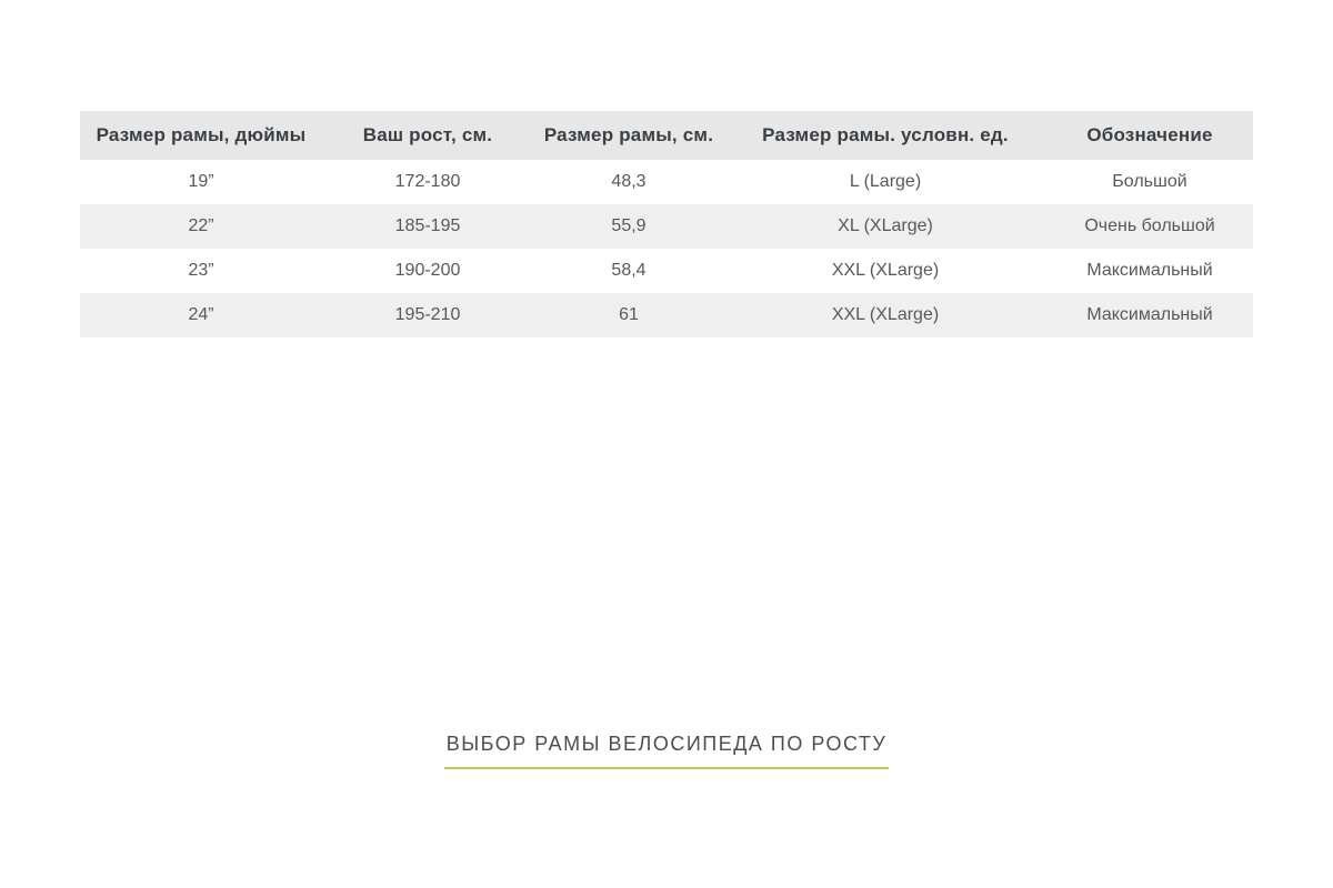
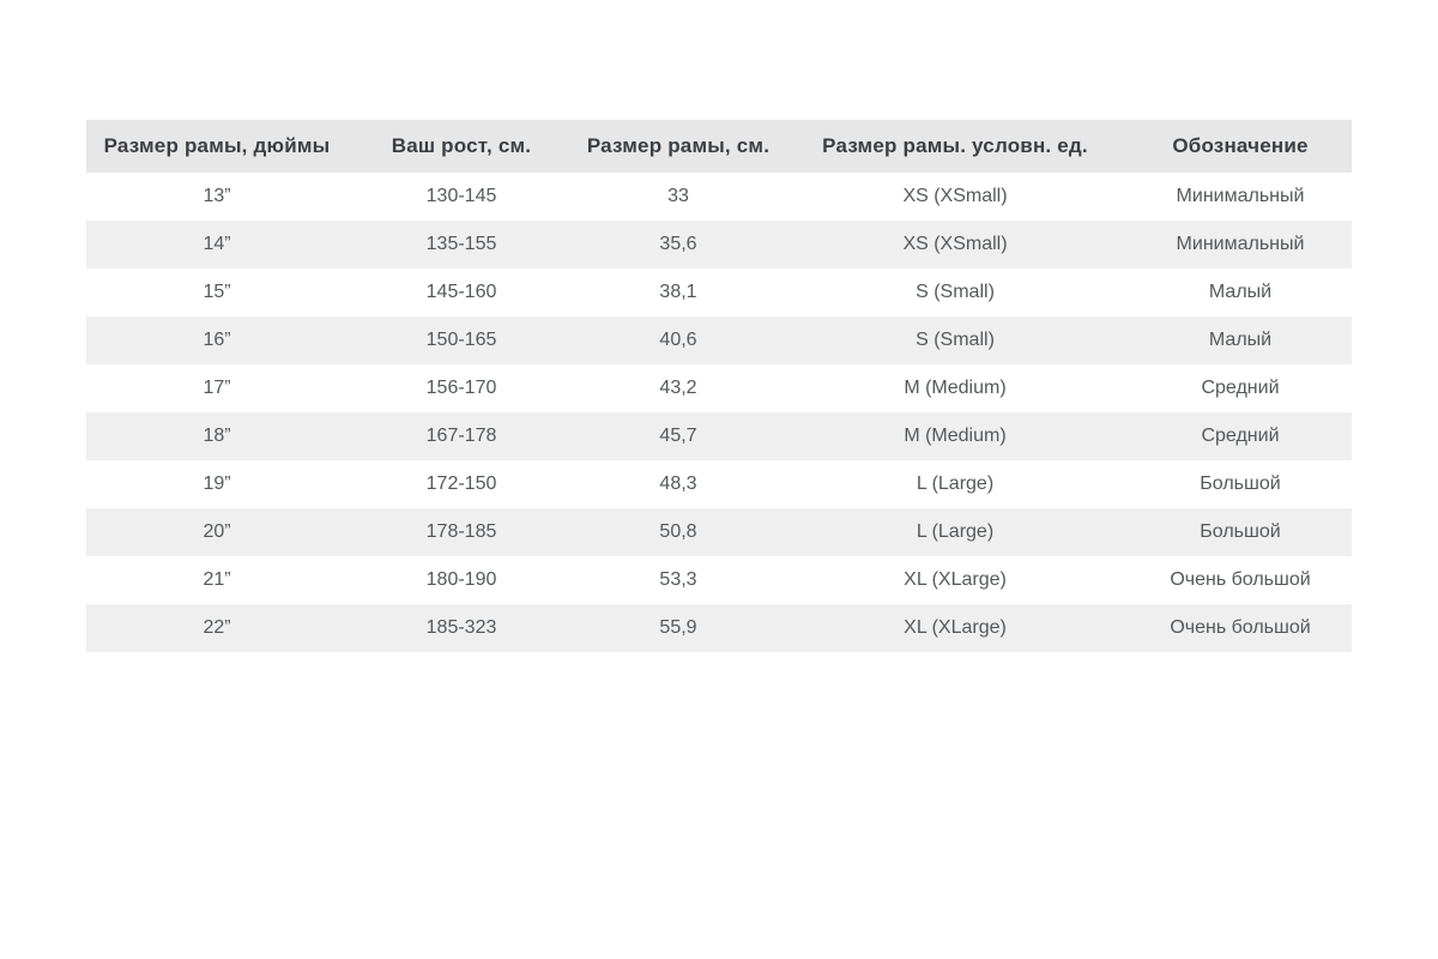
  Размер рамы, дюймы	Ваш рост, см.	Размер рамы, см.	Размер рамы. условн. ед.	Обозначение
+ 13”	130-145	33	XS (XSmall)	Минимальный
+ 14”	135-155	35,6	XS (XSmall)	Минимальный
+ 15”	145-160	38,1	S (Small)	Малый
+ 16”	150-165	40,6	S (Small)	Малый
+ 17”	156-170	43,2	M (Medium)	Средний
+ 18”	167-178	45,7	M (Medium)	Средний
- 19”	172-180	48,3	L (Large)	Большой
+ 19”	172-150	48,3	L (Large)	Большой
+ 20”	178-185	50,8	L (Large)	Большой
+ 21”	180-190	53,3	XL (XLarge)	Очень большой
- 22”	185-195	55,9	XL (XLarge)	Очень большой
+ 22”	185-323	55,9	XL (XLarge)	Очень большой
- 23”	190-200	58,4	XXL (XLarge)	Максимальный
- 24”	195-210	61	XXL (XLarge)	Максимальный
- ВЫБОР РАМЫ ВЕЛОСИПЕДА ПО РОСТУ
